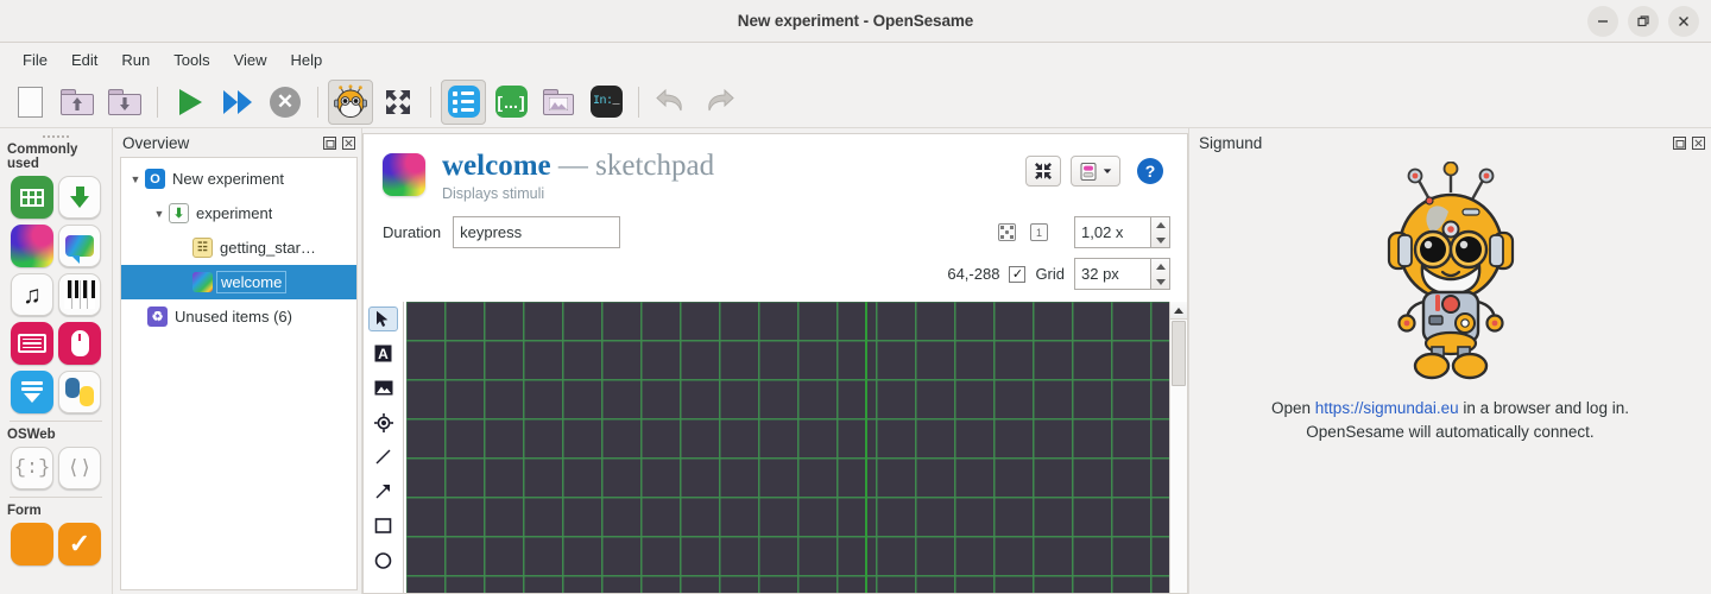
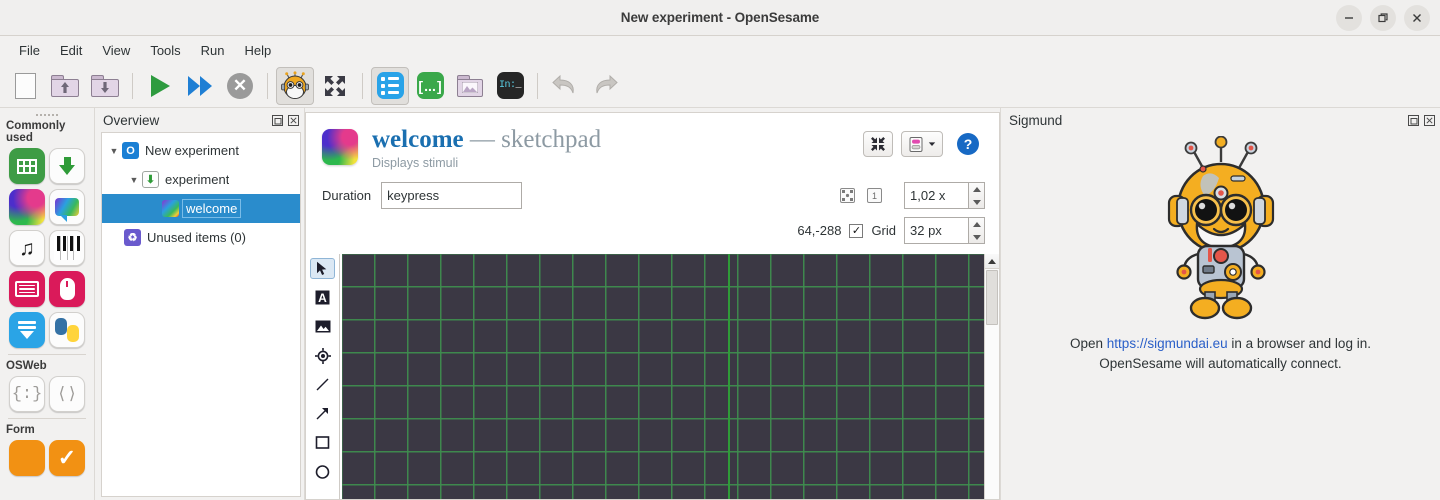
  New experiment - OpenSesame
  File
  Edit
- Run
+ View
  Tools
- View
+ Run
  Help
  ✕
  [ ... ]
  In:_
  Commonly used
  ♫
  OSWeb
  {:}
  ⟨⟩
  Form
  ✓
  Overview
  ▼
  O
  New experiment
  ▼
  ⬇
  experiment
- ☷
- getting_star…
  welcome
  ♻
- Unused items (6)
+ Unused items (0)
  welcome — sketchpad
  Displays stimuli
  ?
  Duration
  keypress
  1
  1,02 x
  64,-288
  ✓
  Grid
  32 px
  A
  Sigmund
  Open https://sigmundai.eu in a browser and log in.
  OpenSesame will automatically connect.
